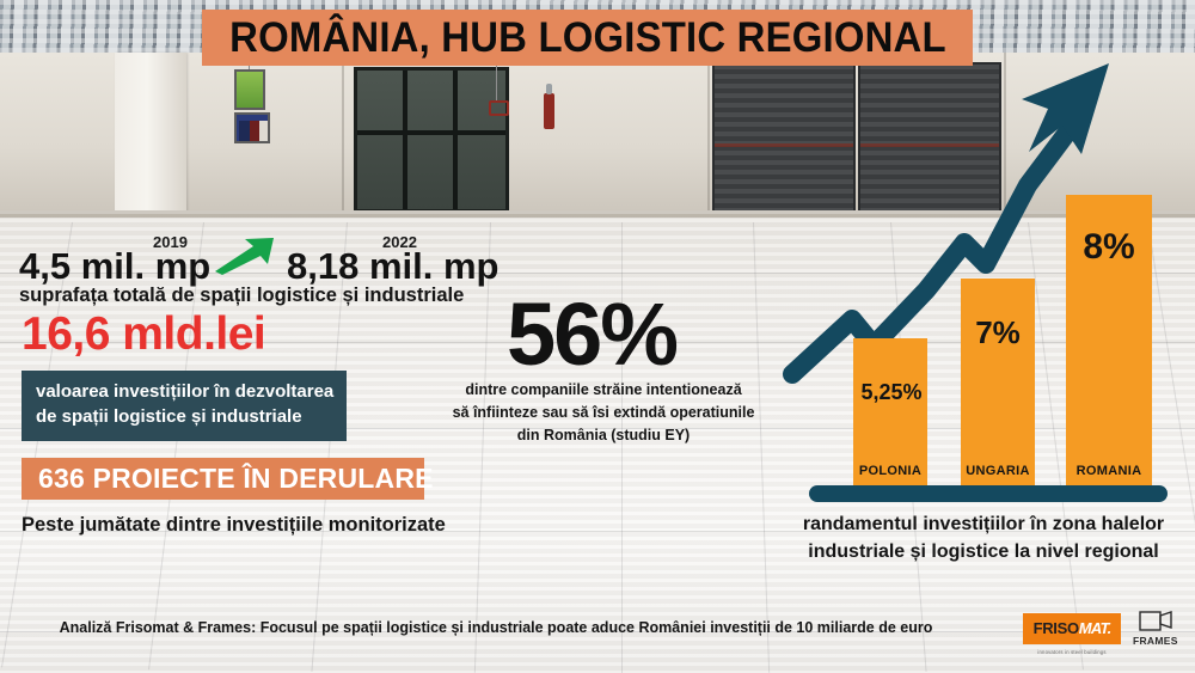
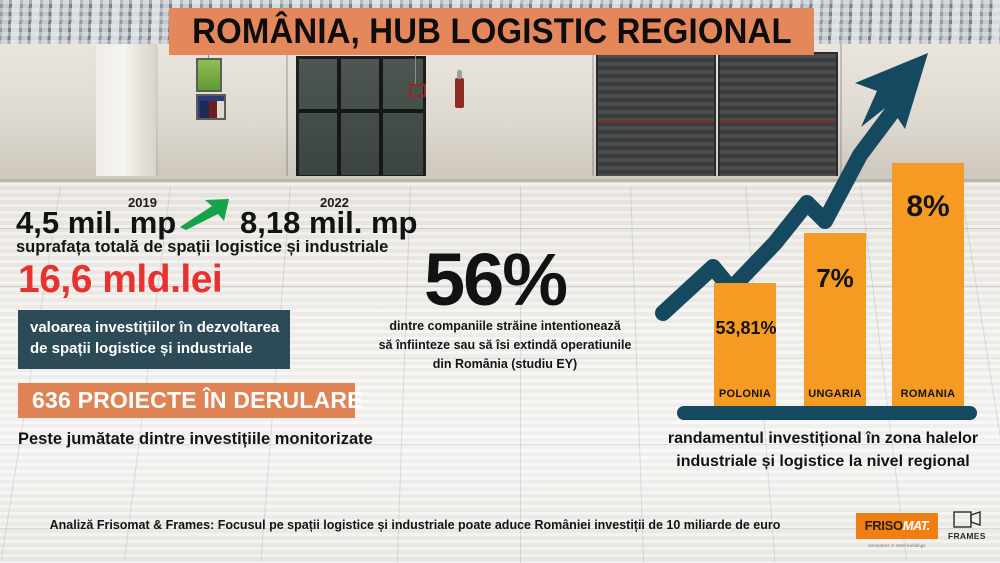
  ROMÂNIA, HUB LOGISTIC REGIONAL
  2019
  2022
  4,5 mil. mp
  8,18 mil. mp
  suprafața totală de spații logistice și industriale
  16,6 mld.lei
  valoarea investițiilor în dezvoltarea
  de spații logistice și industriale
  636 PROIECTE ÎN DERULARE
  Peste jumătate dintre investițiile monitorizate
  56%
  dintre companiile străine intentionează
  să înfiinteze sau să îsi extindă operatiunile
  din România (studiu EY)
- 5,25%
+ 53,81%
  7%
  8%
  POLONIA
  UNGARIA
  ROMANIA
- randamentul investițiilor în zona halelor
+ randamentul investițional în zona halelor
  industriale și logistice la nivel regional
  Analiză Frisomat & Frames: Focusul pe spații logistice și industriale poate aduce României investiții de 10 miliarde de euro
  FRISO
  MAT.
  FRAMES
